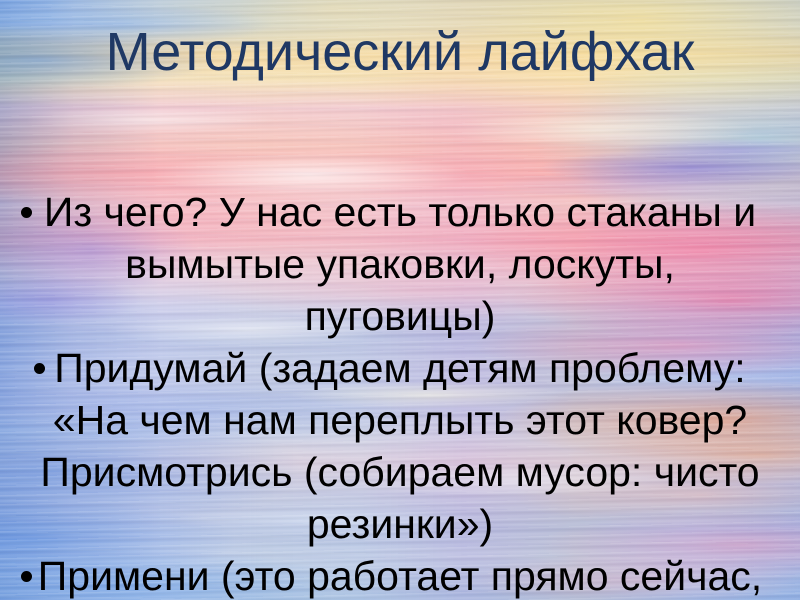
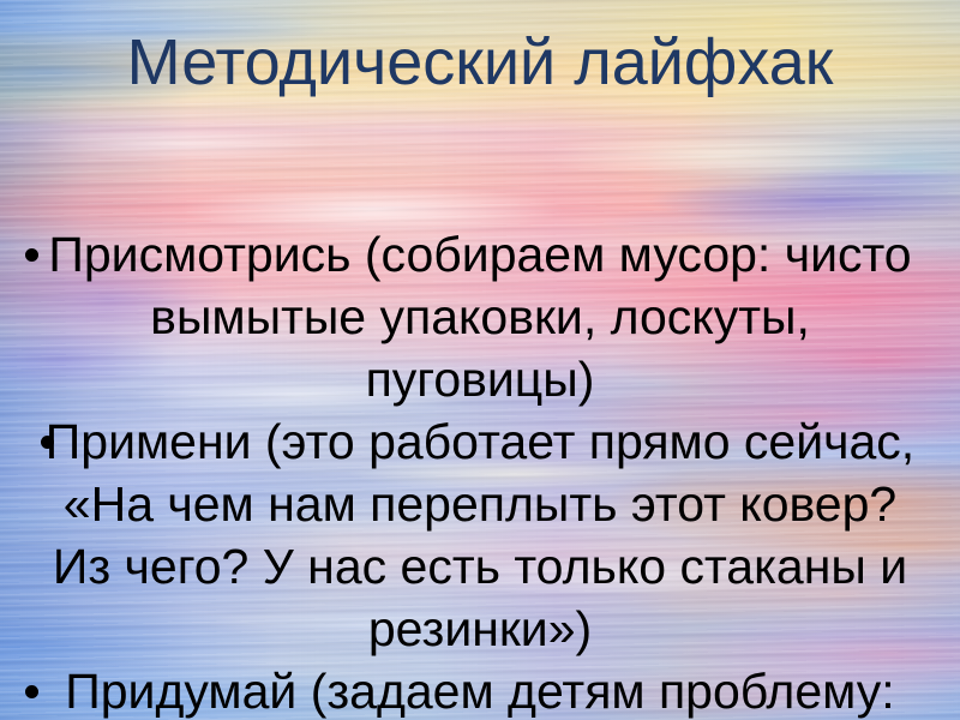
  Методический лайфхак
- Из чего? У нас есть только стаканы и
+ Присмотрись (собираем мусор: чисто
  вымытые упаковки, лоскуты,
  пуговицы)
- Придумай (задаем детям проблему:
+ Примени (это работает прямо сейчас,
  «На чем нам переплыть этот ковер?
- Присмотрись (собираем мусор: чисто
+ Из чего? У нас есть только стаканы и
  резинки»)
- Примени (это работает прямо сейчас,
+ Придумай (задаем детям проблему:
